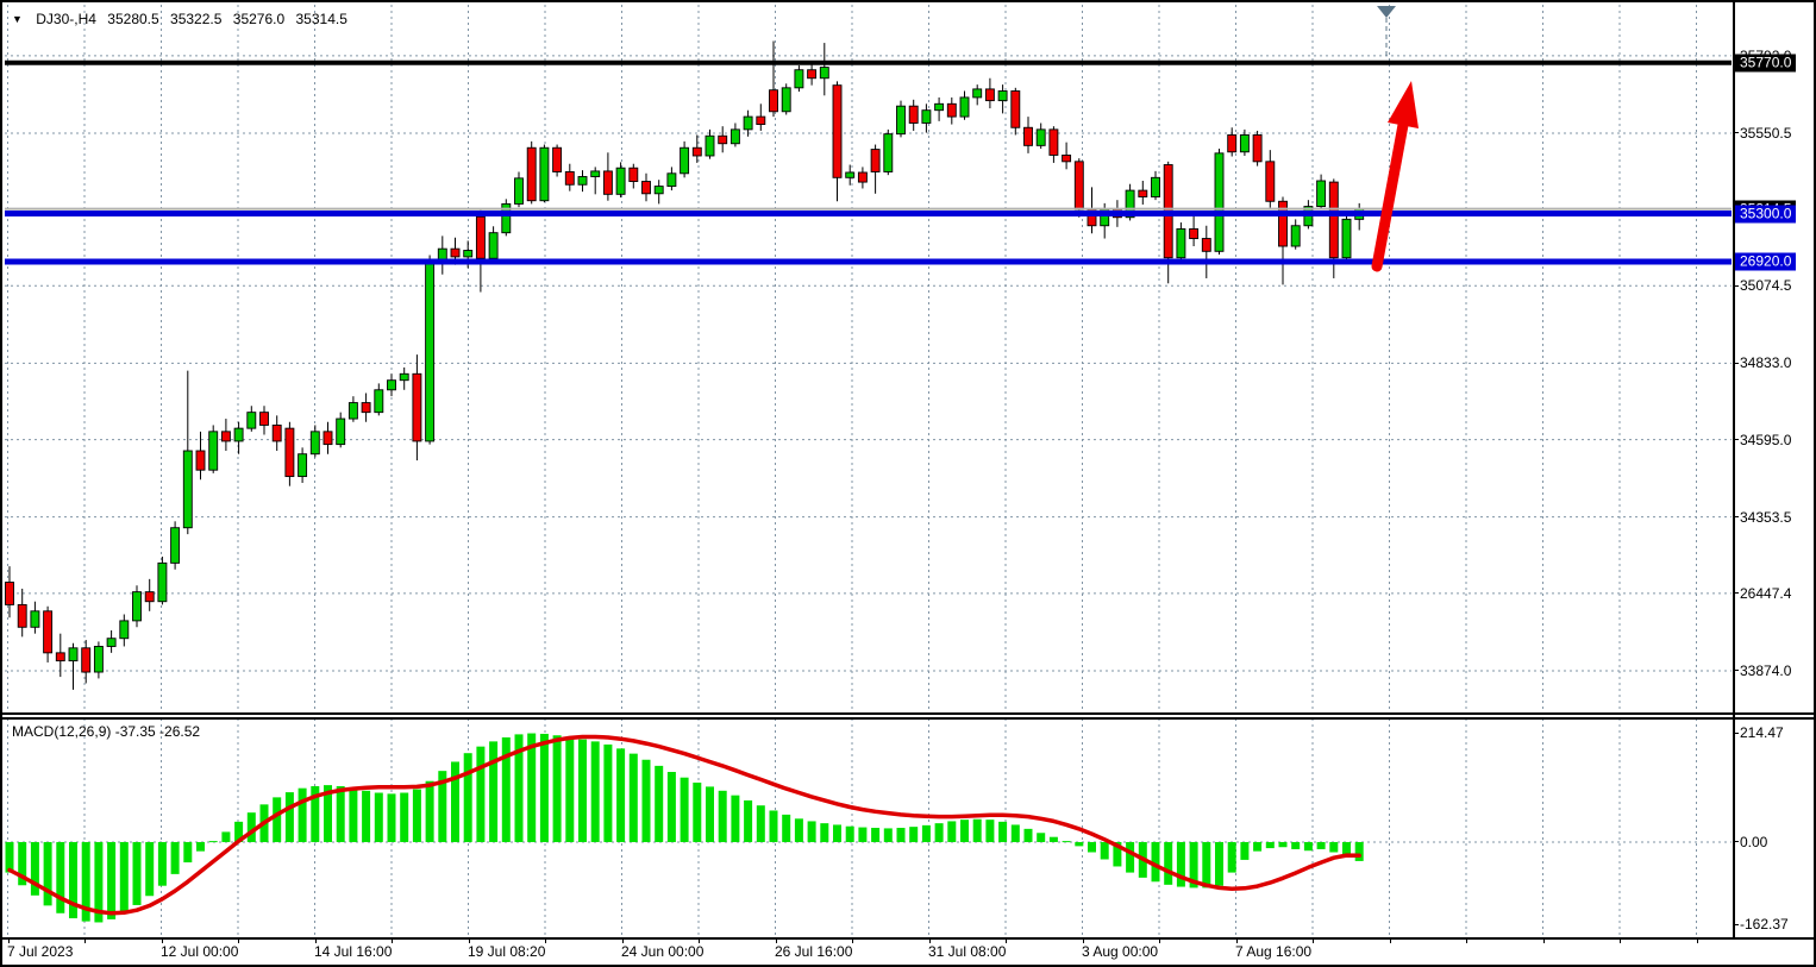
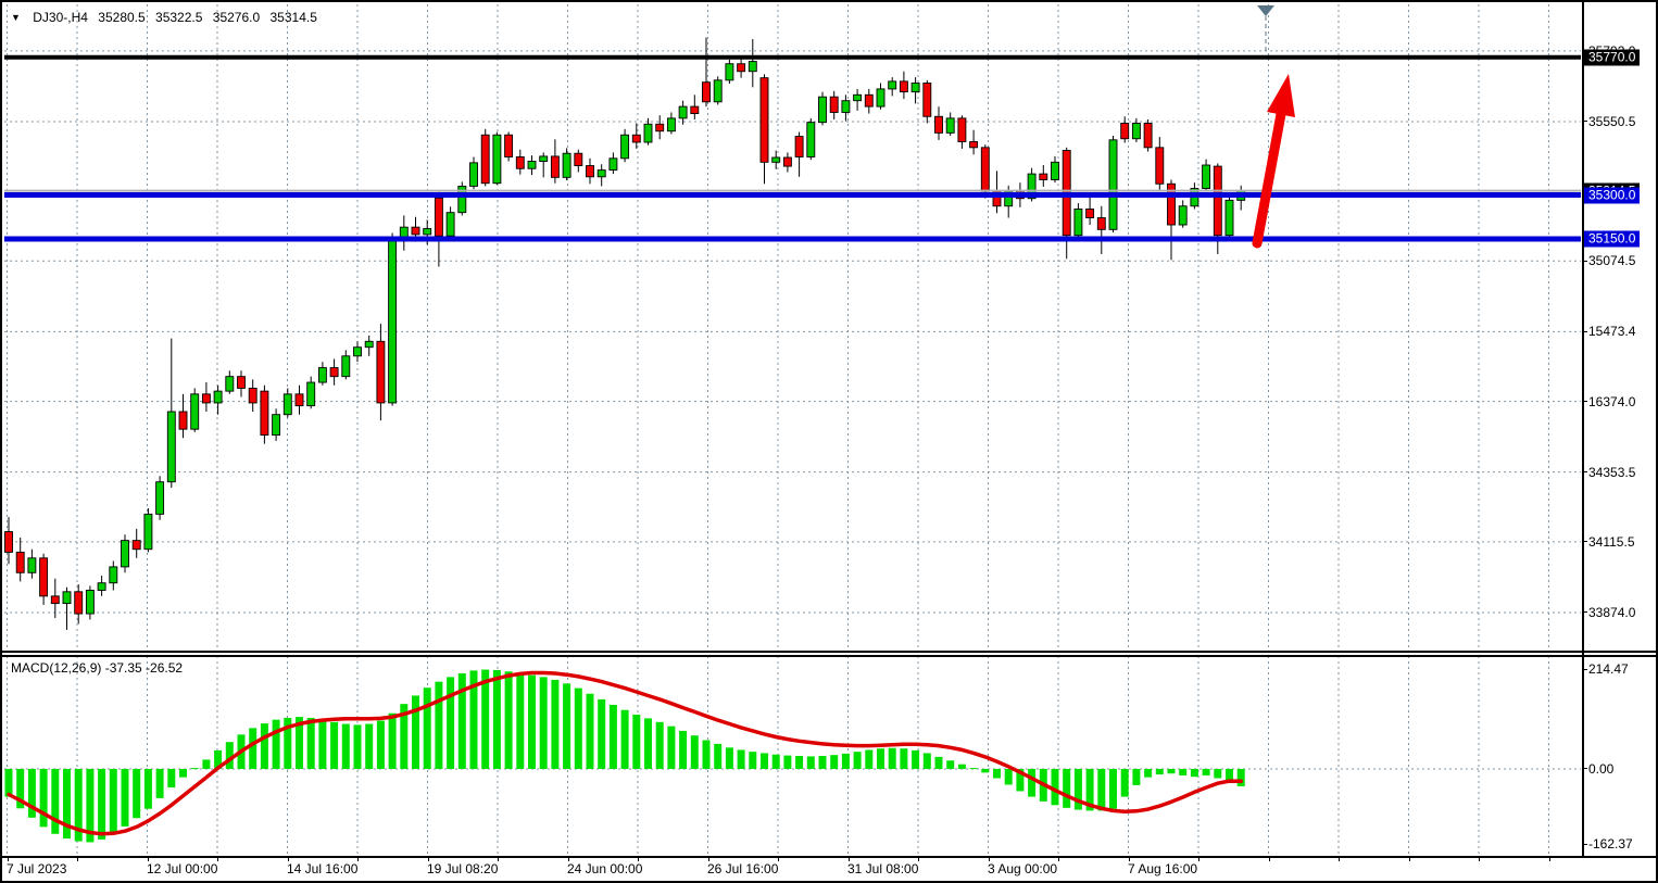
  ▼ DJ30-,H4 35280.5 35322.5 35276.0 35314.5
  MACD(12,26,9) -37.35 -26.52
  35550.5
  35074.5
- 34833.0
+ 15473.4
- 34595.0
+ 16374.0
  34353.5
- 26447.4
+ 34115.5
  33874.0
  214.47
  0.00
  -162.37
  7 Jul 2023
  12 Jul 00:00
  14 Jul 16:00
  19 Jul 08:20
  24 Jun 00:00
  26 Jul 16:00
  31 Jul 08:00
  3 Aug 00:00
  7 Aug 16:00
  35770.0
  35300.0
- 26920.0
+ 35150.0
